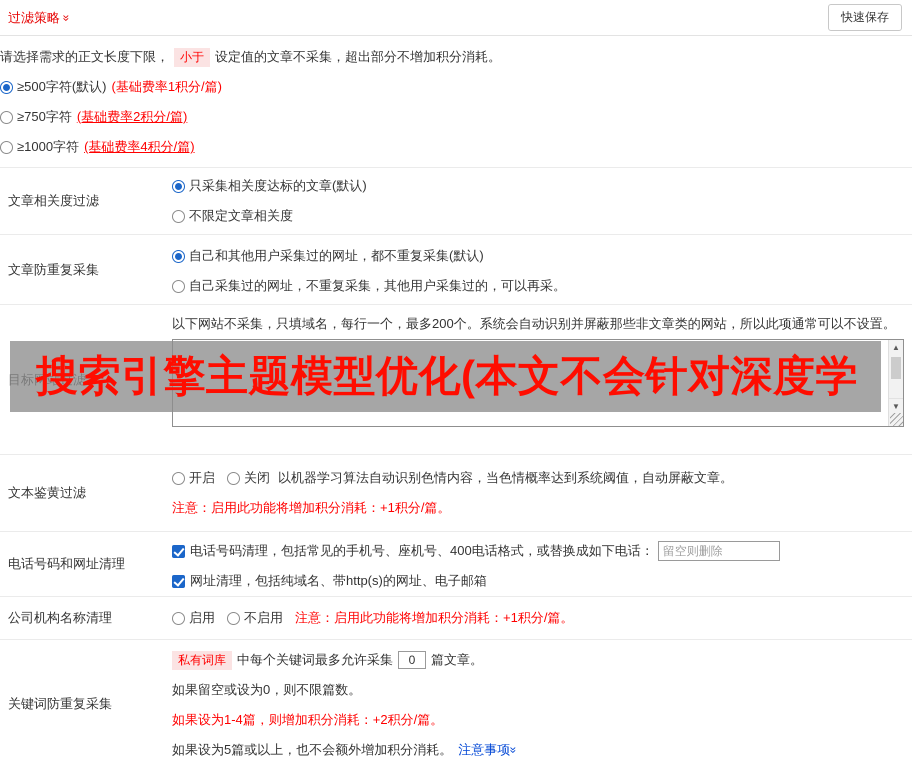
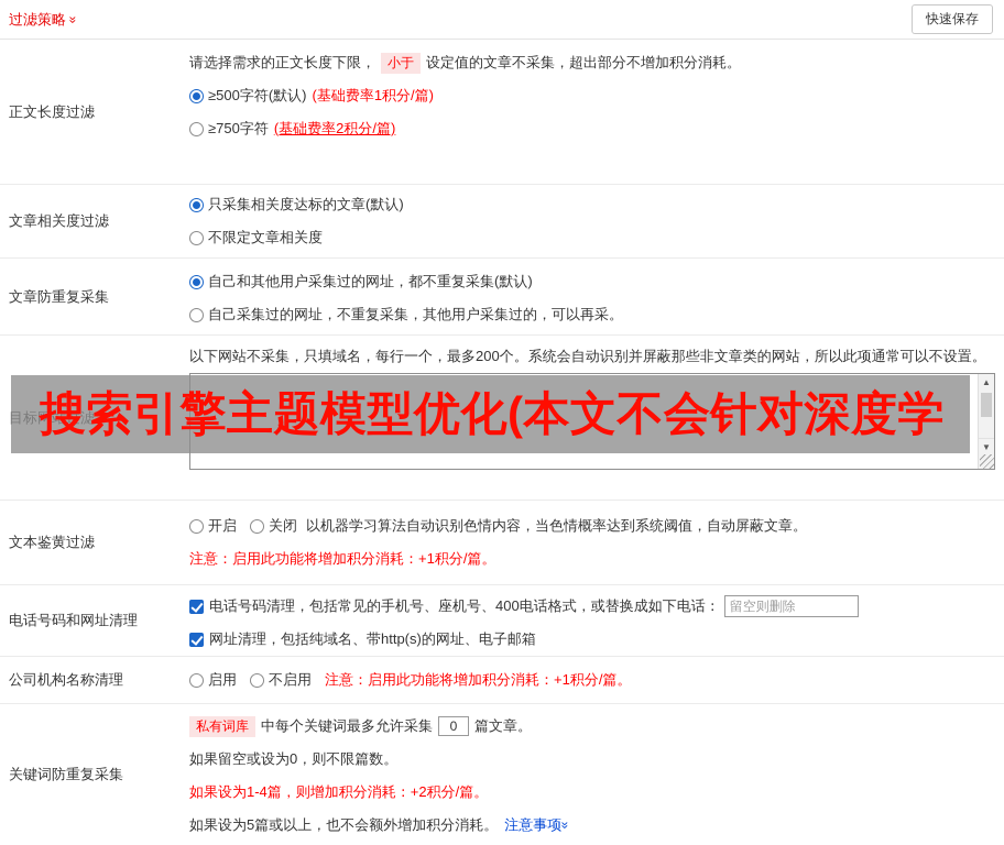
  过滤策略
  快速保存
+ 正文长度过滤
  请选择需求的正文长度下限，
  小于
  设定值的文章不采集，超出部分不增加积分消耗。
  ≥500字符(默认)
  (基础费率1积分/篇)
  ≥750字符
  (基础费率2积分/篇)
- ≥1000字符
- (基础费率4积分/篇)
  文章相关度过滤
  只采集相关度达标的文章(默认)
  不限定文章相关度
  文章防重复采集
  自己和其他用户采集过的网址，都不重复采集(默认)
  自己采集过的网址，不重复采集，其他用户采集过的，可以再采。
  目标网站过滤
  以下网站不采集，只填域名，每行一个，最多200个。系统会自动识别并屏蔽那些非文章类的网站，所以此项通常可以不设置。
  ▲
  ▼
  文本鉴黄过滤
  开启
  关闭
  以机器学习算法自动识别色情内容，当色情概率达到系统阈值，自动屏蔽文章。
  注意：启用此功能将增加积分消耗：+1积分/篇。
  电话号码和网址清理
  电话号码清理，包括常见的手机号、座机号、400电话格式，或替换成如下电话：
  留空则删除
  网址清理，包括纯域名、带http(s)的网址、电子邮箱
  公司机构名称清理
  启用
  不启用
  注意：启用此功能将增加积分消耗：+1积分/篇。
  关键词防重复采集
  私有词库
  中每个关键词最多允许采集
  0
  篇文章。
  如果留空或设为0，则不限篇数。
  如果设为1-4篇，则增加积分消耗：+2积分/篇。
  如果设为5篇或以上，也不会额外增加积分消耗。
  注意事项
  搜索引擎主题模型优化(本文不会针对深度学
